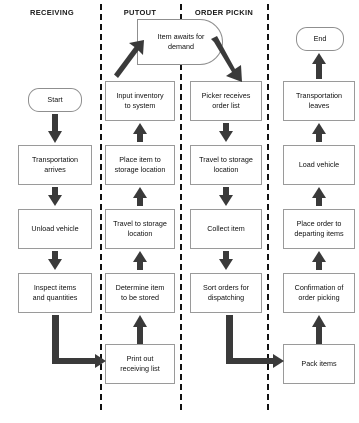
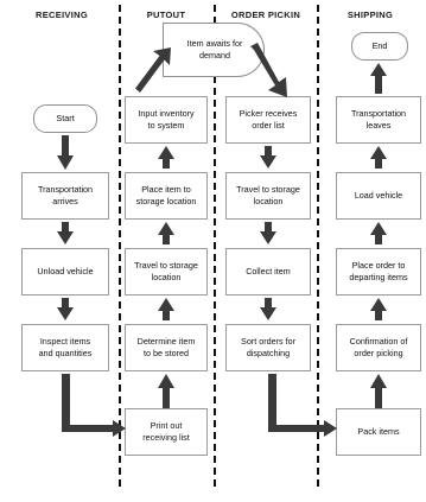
  RECEIVING
  PUTOUT
  ORDER PICKIN
+ SHIPPING
  Start
  Transportation
  arrives
  Unload vehicle
  Inspect items
  and quantities
  Item awaits for
  demand
  Input inventory
  to system
  Place item to
  storage location
  Travel to storage
  location
  Determine item
  to be stored
  Print out
  receiving list
  Picker receives
  order list
  Travel to storage
  location
  Collect item
  Sort orders for
  dispatching
  End
  Transportation
  leaves
  Load vehicle
  Place order to
  departing items
  Confirmation of
  order picking
  Pack items
